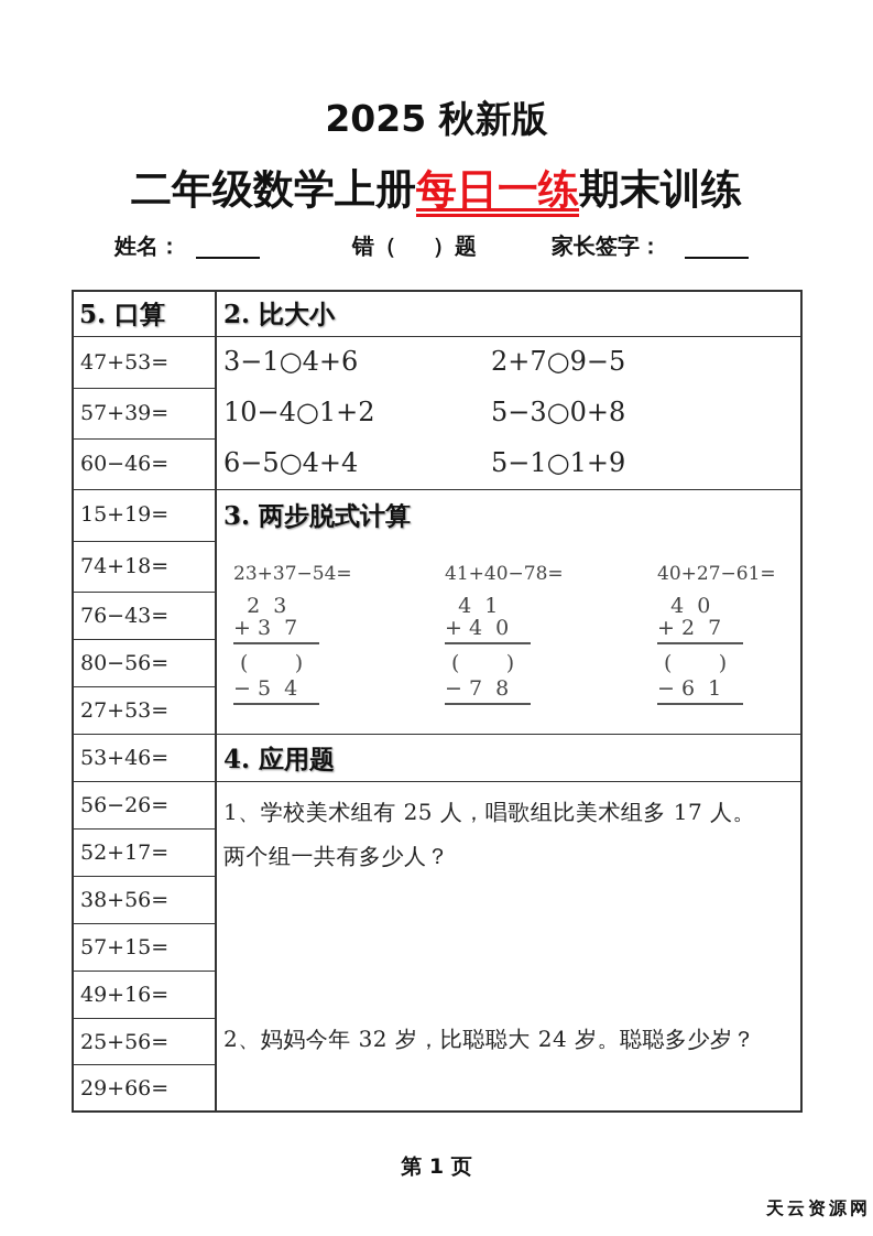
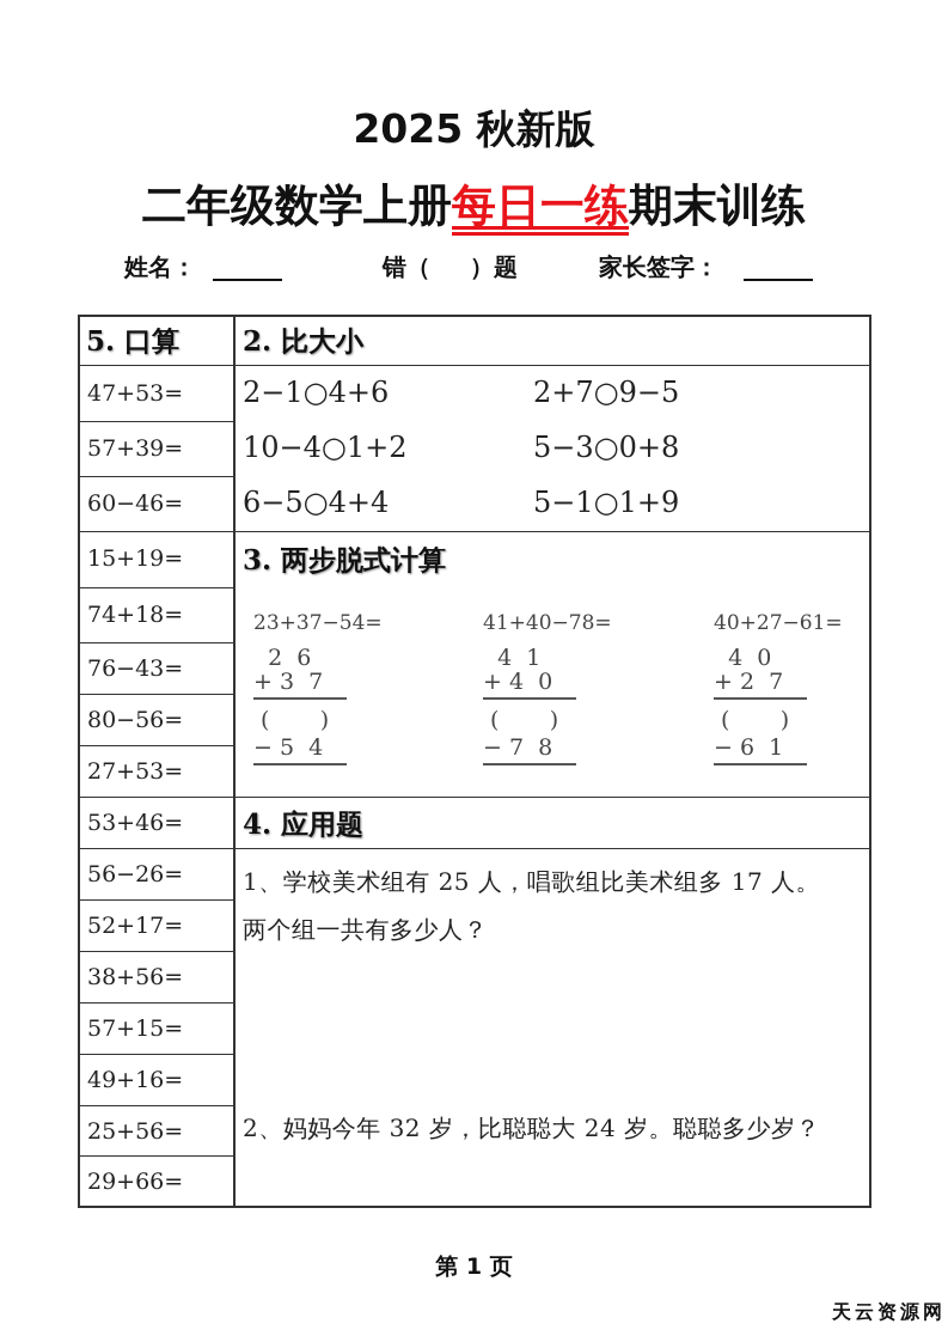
  2025 秋新版
  二年级数学上册每日一练期末训练
  姓名：
  错（
  ）题
  家长签字：
  5. 口算
  47+53=
  57+39=
  60−46=
  15+19=
  74+18=
  76−43=
  80−56=
  27+53=
  53+46=
  56−26=
  52+17=
  38+56=
  57+15=
  49+16=
  25+56=
  29+66=
  2. 比大小
- 3−1○4+6
+ 2−1○4+6
  2+7○9−5
  10−4○1+2
  5−3○0+8
  6−5○4+4
  5−1○1+9
  3. 两步脱式计算
  23+37−54=
- 2 3
+ 2 6
  + 3 7
  ( )
  − 5 4
  41+40−78=
  4 1
  + 4 0
  ( )
  − 7 8
  40+27−61=
  4 0
  + 2 7
  ( )
  − 6 1
  4. 应用题
  1、学校美术组有 25 人，唱歌组比美术组多 17 人。
  两个组一共有多少人？
  2、妈妈今年 32 岁，比聪聪大 24 岁。聪聪多少岁？
  第 1 页
  天云资源网
